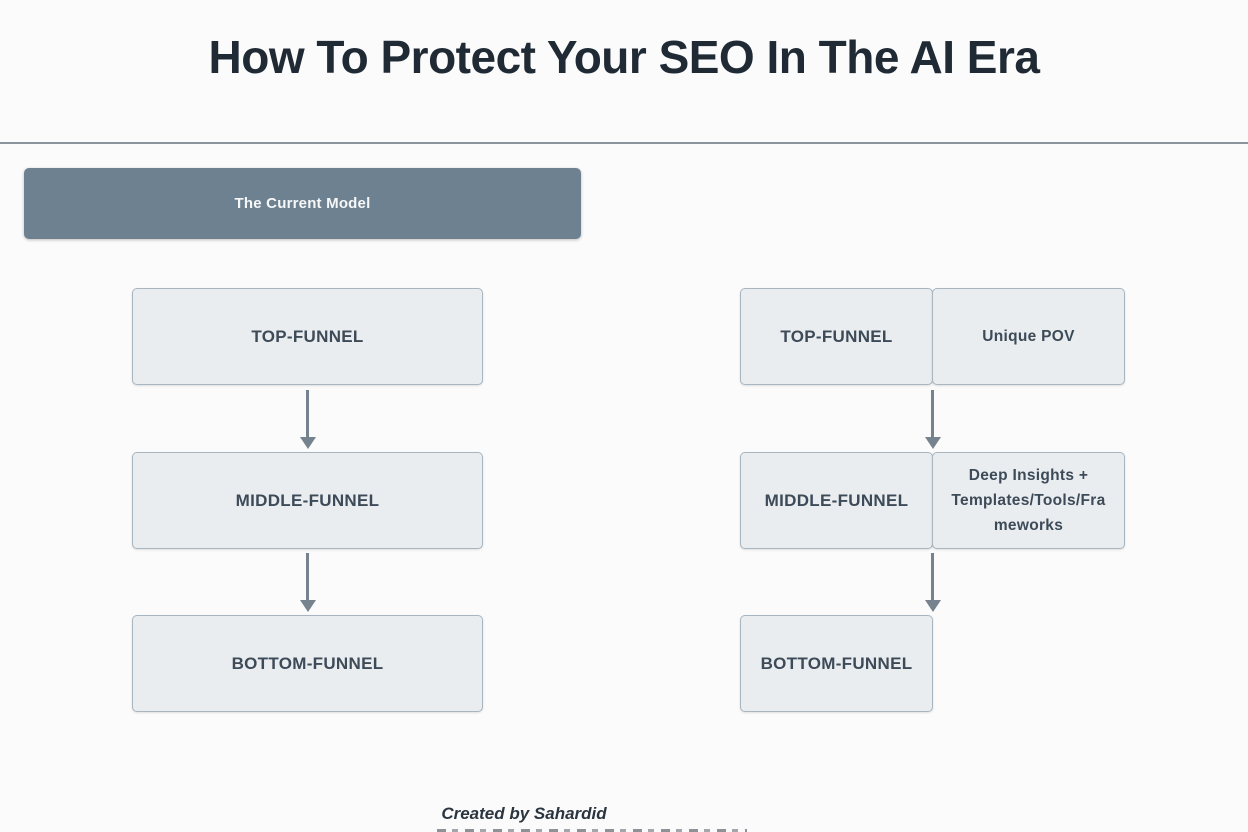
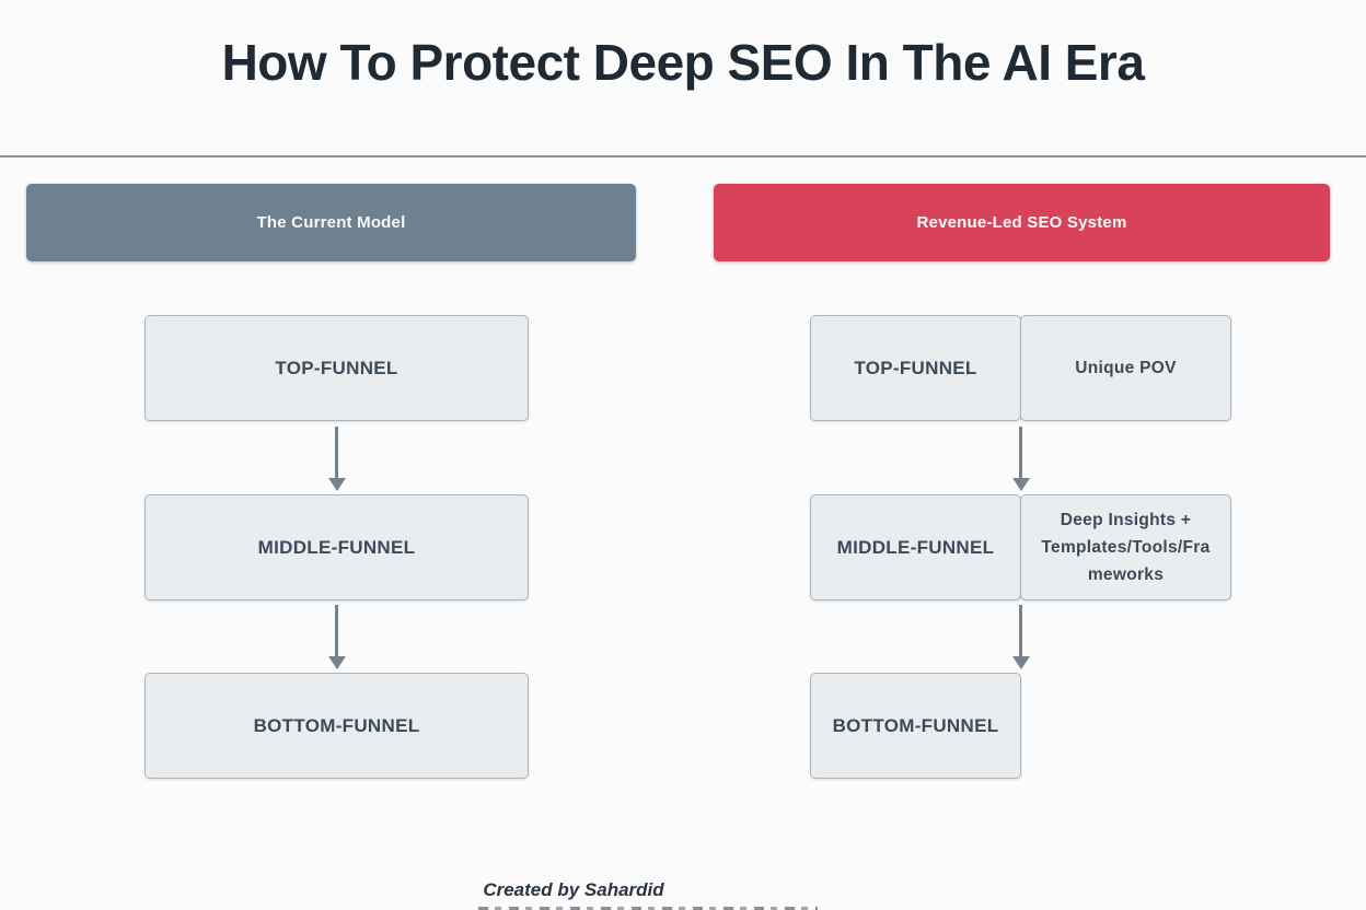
- How To Protect Your SEO In The AI Era
+ How To Protect Deep SEO In The AI Era
  The Current Model
+ Revenue-Led SEO System
  TOP-FUNNEL
  MIDDLE-FUNNEL
  BOTTOM-FUNNEL
  TOP-FUNNEL
  Unique POV
  MIDDLE-FUNNEL
  Deep Insights + Templates/Tools/Frameworks
  BOTTOM-FUNNEL
  Created by Sahardid
